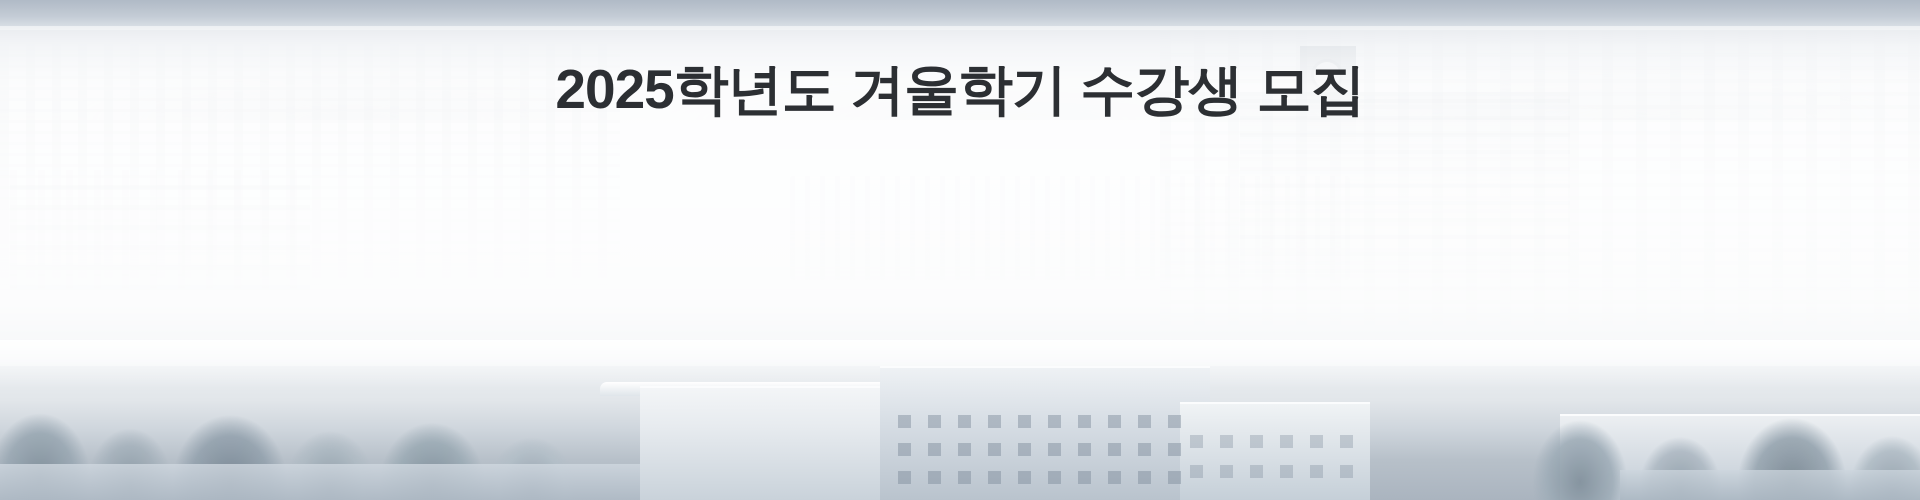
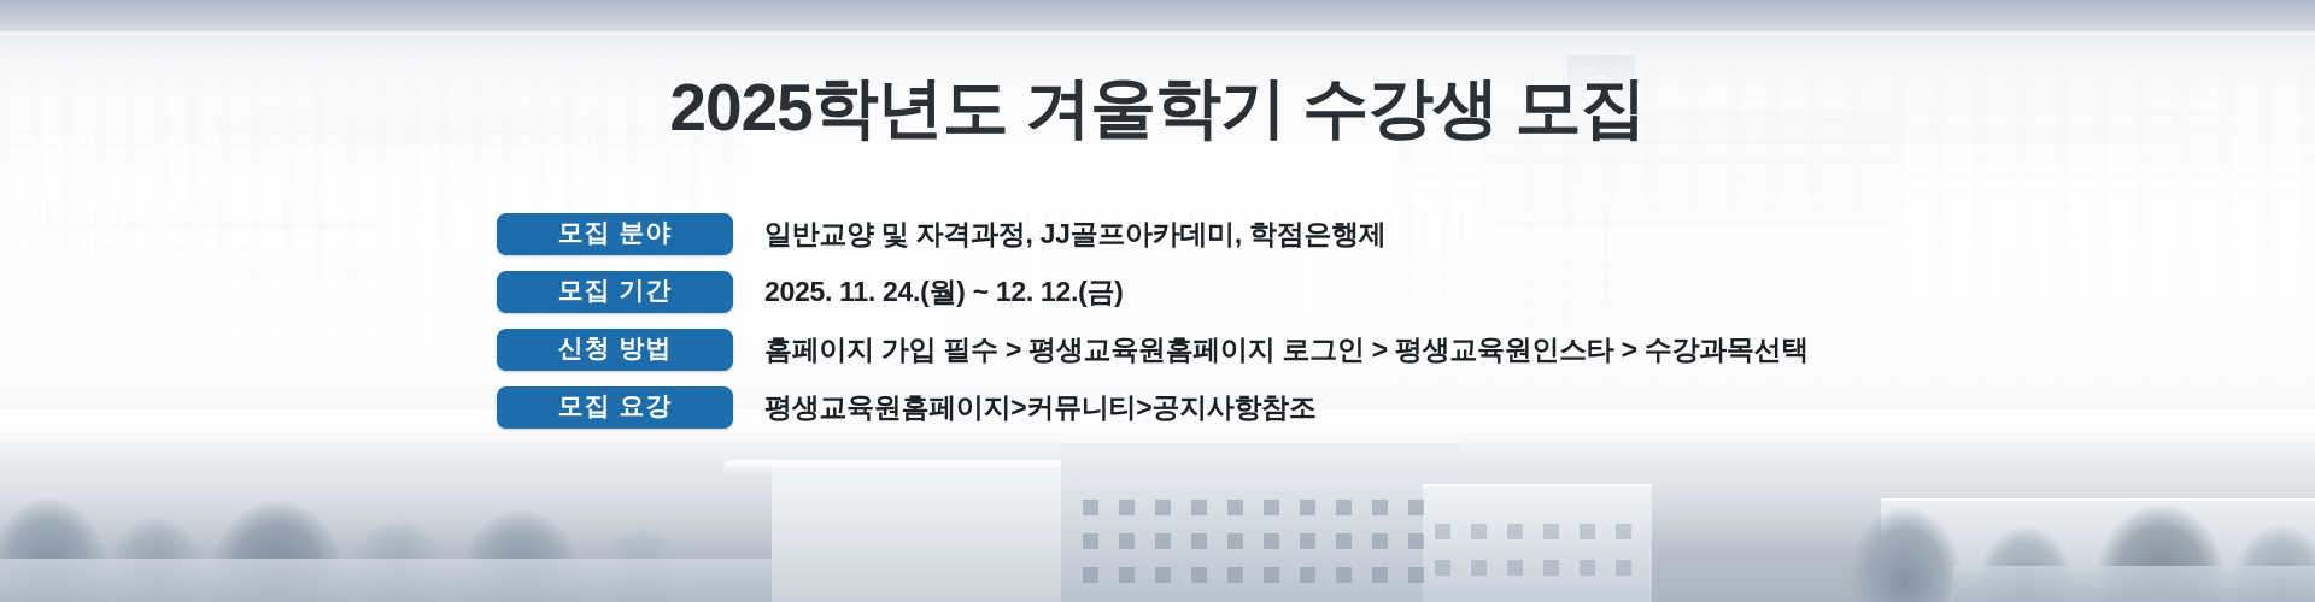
  2025학년도 겨울학기 수강생 모집
+ 모집 분야
+ 일반교양 및 자격과정, JJ골프아카데미, 학점은행제
+ 모집 기간
+ 2025. 11. 24.(월) ~ 12. 12.(금)
+ 신청 방법
+ 홈페이지 가입 필수 > 평생교육원홈페이지 로그인 > 평생교육원인스타 > 수강과목선택
+ 모집 요강
+ 평생교육원홈페이지>커뮤니티>공지사항참조
